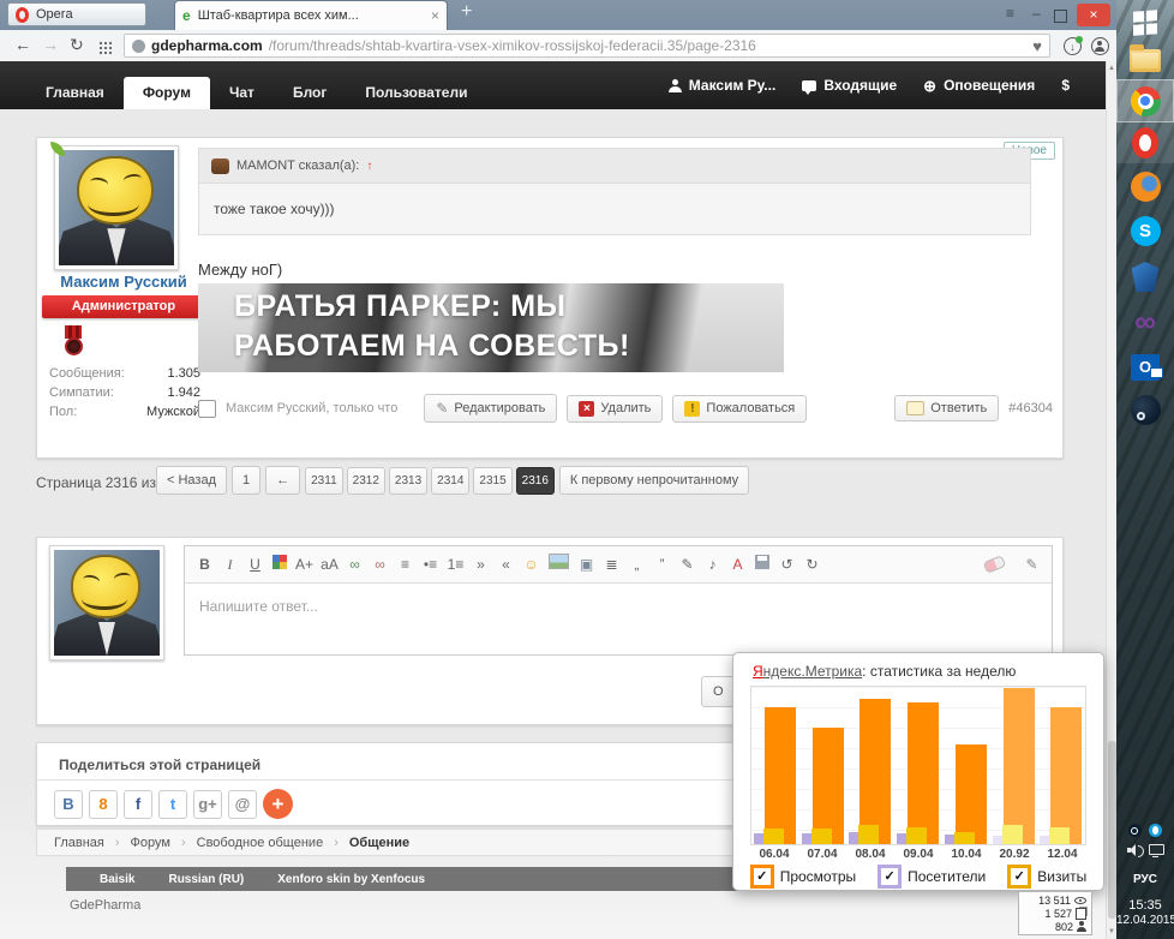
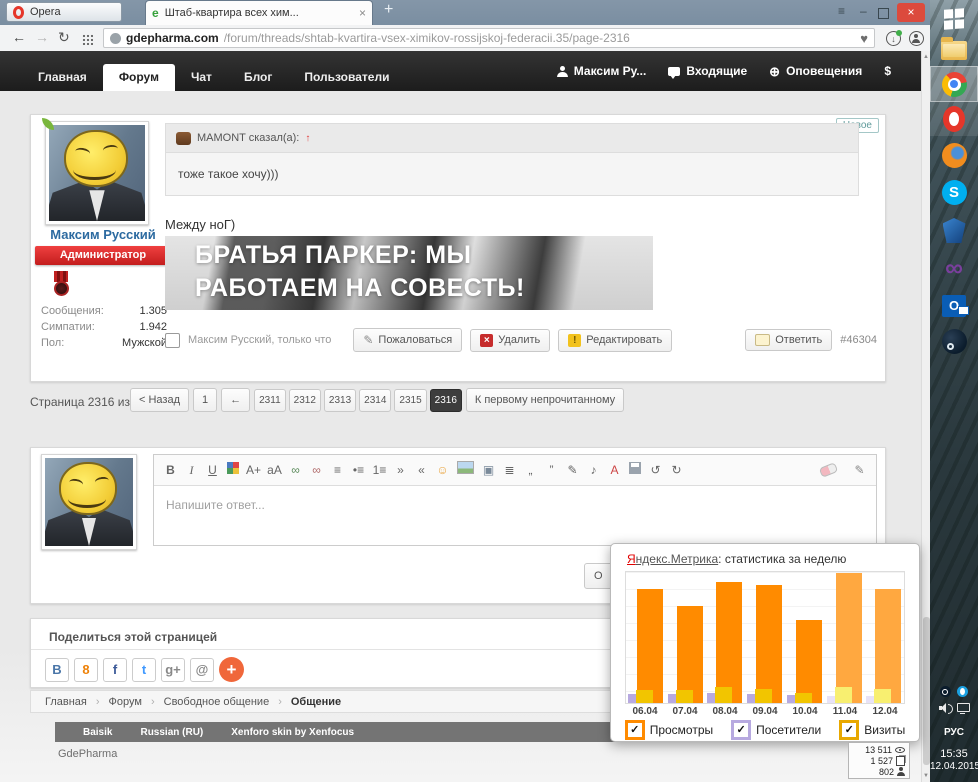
  Opera
  e
  Штаб-квартира всех хим...
  ×
  +
  ≡
  –
  ×
  ←
  →
  ↻
  gdepharma.com
  /forum/threads/shtab-kvartira-vsex-ximikov-rossijskoj-federacii.35/page-2316
  ♥
  ↓
  Главная
  Форум
  Чат
  Блог
  Пользователи
  Максим Ру...
  Входящие
  ⊕
  Оповещения
  $
  Максим Русский
  Администратор
  Сообщения:
  1.305
  Симпатии:
  1.942
  Пол:
  Мужской
  MAMONT сказал(а):
  ↑
  тоже такое хочу)))
  Между ноГ)
  БРАТЬЯ ПАРКЕР: МЫ
  РАБОТАЕМ НА СОВЕСТЬ!
  Максим Русский, только что
  ✎
- Редактировать
+ Пожаловаться
  ×
  Удалить
  !
- Пожаловаться
+ Редактировать
  Ответить
  #46304
  Страница 2316 из
  < Назад
  1
  ←
  2311
  2312
  2313
  2314
  2315
  2316
  К первому непрочитанному
  B I U A+ aA ∞ ∞ ≡ •≡ 1≡ » « ☺ ▣ ≣ „ ” ✎ ♪ A ↺ ↻
  ✎
  Напишите ответ...
  О
  Поделиться этой страницей
  В
  8
  f
  t
  g+
  @
  +
  Главная
  ›
  Форум
  ›
  Свободное общение
  ›
  Общение
  Baisik
  Russian (RU)
  Xenforo skin by Xenfocus
  GdePharma
  Яндекс.Метрика: статистика за неделю
  06.04
  07.04
  08.04
  09.04
  10.04
- 20.92
+ 11.04
  12.04
  ✓
  Просмотры
  ✓
  Посетители
  ✓
  Визиты
  13 511
  1 527
  802
  S
  ∞
  O
  РУС
  15:35
  12.04.2015
